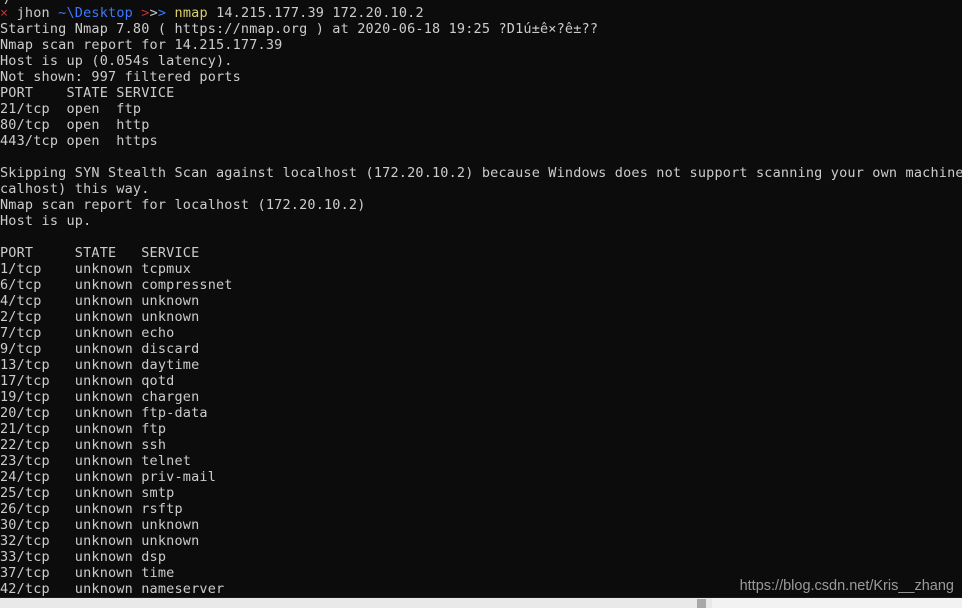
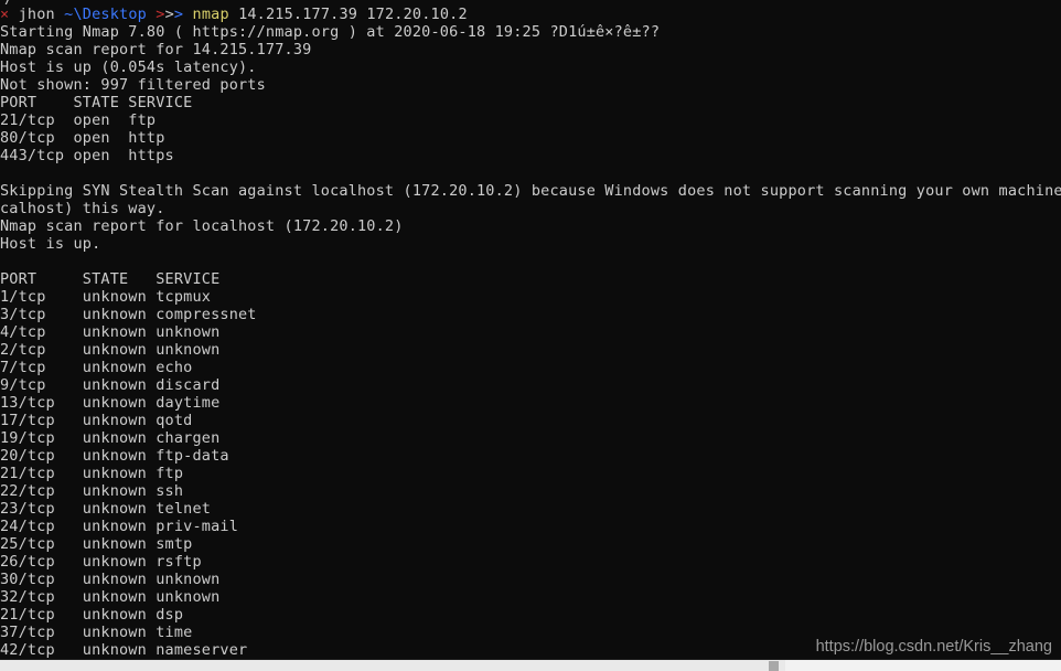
  × jhon ~\Desktop >>> nmap 14.215.177.39 172.20.10.2
  Starting Nmap 7.80 ( https://nmap.org ) at 2020-06-18 19:25 ?D1ú±ê×?ê±??
  Nmap scan report for 14.215.177.39
  Host is up (0.054s latency).
  Not shown: 997 filtered ports
  PORT STATE SERVICE
  21/tcp open ftp
  80/tcp open http
  443/tcp open https
  Skipping SYN Stealth Scan against localhost (172.20.10.2) because Windows does not support scanning your own machine
  calhost) this way.
  Nmap scan report for localhost (172.20.10.2)
  Host is up.
  PORT STATE SERVICE
  1/tcp unknown tcpmux
- 6/tcp unknown compressnet
+ 3/tcp unknown compressnet
  4/tcp unknown unknown
  2/tcp unknown unknown
  7/tcp unknown echo
  9/tcp unknown discard
  13/tcp unknown daytime
  17/tcp unknown qotd
  19/tcp unknown chargen
  20/tcp unknown ftp-data
  21/tcp unknown ftp
  22/tcp unknown ssh
  23/tcp unknown telnet
  24/tcp unknown priv-mail
  25/tcp unknown smtp
  26/tcp unknown rsftp
  30/tcp unknown unknown
  32/tcp unknown unknown
- 33/tcp unknown dsp
+ 21/tcp unknown dsp
  37/tcp unknown time
  42/tcp unknown nameserver
  https://blog.csdn.net/Kris__zhang
